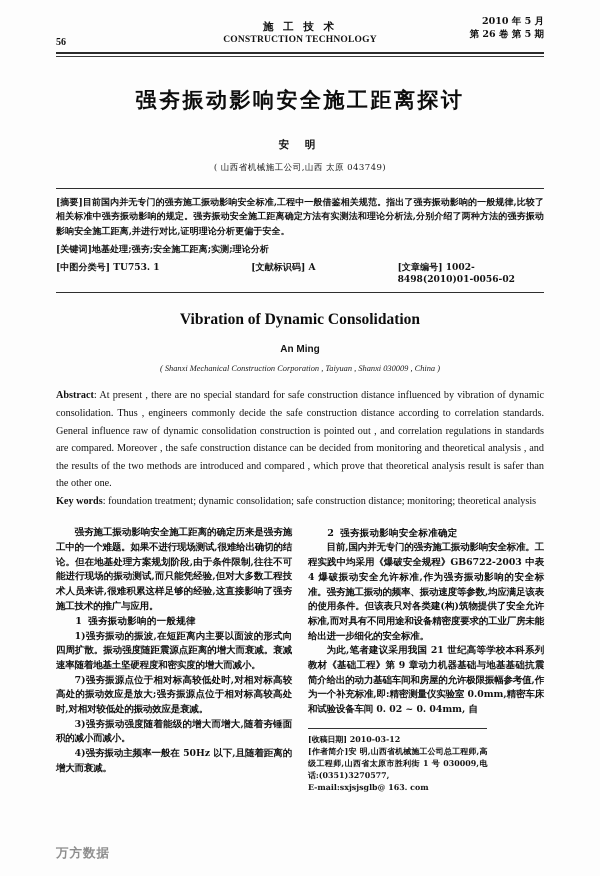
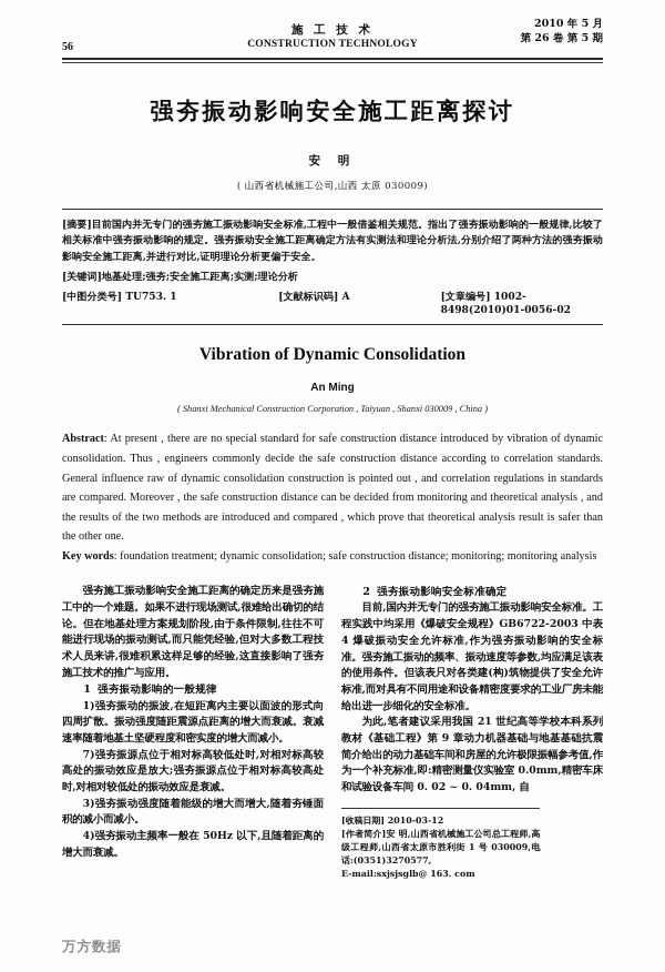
  施 工 技 术
  CONSTRUCTION TECHNOLOGY
  56
  2010 年 5 月
  第 26 卷 第 5 期
  强夯振动影响安全施工距离探讨
  安 明
- ( 山西省机械施工公司,山西 太原 043749)
+ ( 山西省机械施工公司,山西 太原 030009)
  [摘要]目前国内并无专门的强夯施工振动影响安全标准,工程中一般借鉴相关规范。指出了强夯振动影响的一般规律,比较了相关标准中强夯振动影响的规定。强夯振动安全施工距离确定方法有实测法和理论分析法,分别介绍了两种方法的强夯振动影响安全施工距离,并进行对比,证明理论分析更偏于安全。
  [关键词]地基处理;强夯;安全施工距离;实测;理论分析
  [中图分类号] TU753. 1
  [文献标识码] A
  [文章编号] 1002-8498(2010)01-0056-02
  Vibration of Dynamic Consolidation
  An Ming
  ( Shanxi Mechanical Construction Corporation , Taiyuan , Shanxi 030009 , China )
- Abstract: At present , there are no special standard for safe construction distance influenced by vibration of dynamic consolidation. Thus , engineers commonly decide the safe construction distance according to correlation standards. General influence raw of dynamic consolidation construction is pointed out , and correlation regulations in standards are compared. Moreover , the safe construction distance can be decided from monitoring and theoretical analysis , and the results of the two methods are introduced and compared , which prove that theoretical analysis result is safer than the other one.
+ Abstract: At present , there are no special standard for safe construction distance introduced by vibration of dynamic consolidation. Thus , engineers commonly decide the safe construction distance according to correlation standards. General influence raw of dynamic consolidation construction is pointed out , and correlation regulations in standards are compared. Moreover , the safe construction distance can be decided from monitoring and theoretical analysis , and the results of the two methods are introduced and compared , which prove that theoretical analysis result is safer than the other one.
- Key words: foundation treatment; dynamic consolidation; safe construction distance; monitoring; theoretical analysis
+ Key words: foundation treatment; dynamic consolidation; safe construction distance; monitoring; monitoring analysis
  强夯施工振动影响安全施工距离的确定历来是强夯施工中的一个难题。如果不进行现场测试,很难给出确切的结论。但在地基处理方案规划阶段,由于条件限制,往往不可能进行现场的振动测试,而只能凭经验,但对大多数工程技术人员来讲,很难积累这样足够的经验,这直接影响了强夯施工技术的推广与应用。
  1 强夯振动影响的一般规律
  1)强夯振动的振波,在短距离内主要以面波的形式向四周扩散。振动强度随距震源点距离的增大而衰减。衰减速率随着地基土坚硬程度和密实度的增大而减小。
  7)强夯振源点位于相对标高较低处时,对相对标高较高处的振动效应是放大;强夯振源点位于相对标高较高处时,对相对较低处的振动效应是衰减。
  3)强夯振动强度随着能级的增大而增大,随着夯锤面积的减小而减小。
  4)强夯振动主频率一般在 50Hz 以下,且随着距离的增大而衰减。
  2 强夯振动影响安全标准确定
  目前,国内并无专门的强夯施工振动影响安全标准。工程实践中均采用《爆破安全规程》GB6722-2003 中表 4 爆破振动安全允许标准,作为强夯振动影响的安全标准。强夯施工振动的频率、振动速度等参数,均应满足该表的使用条件。但该表只对各类建(构)筑物提供了安全允许标准,而对具有不同用途和设备精密度要求的工业厂房未能给出进一步细化的安全标准。
  为此,笔者建议采用我国 21 世纪高等学校本科系列教材《基础工程》第 9 章动力机器基础与地基基础抗震简介给出的动力基础车间和房屋的允许极限振幅参考值,作为一个补充标准,即:精密测量仪实验室 0.0mm,精密车床和试验设备车间 0. 02 ~ 0. 04mm, 自
  [收稿日期] 2010-03-12
  [作者简介]安 明,山西省机械施工公司总工程师,高级工程师,山西省太原市胜利街 1 号 030009,电话:(0351)3270577,
  E-mail:sxjsjsglb@ 163. com
  万方数据
